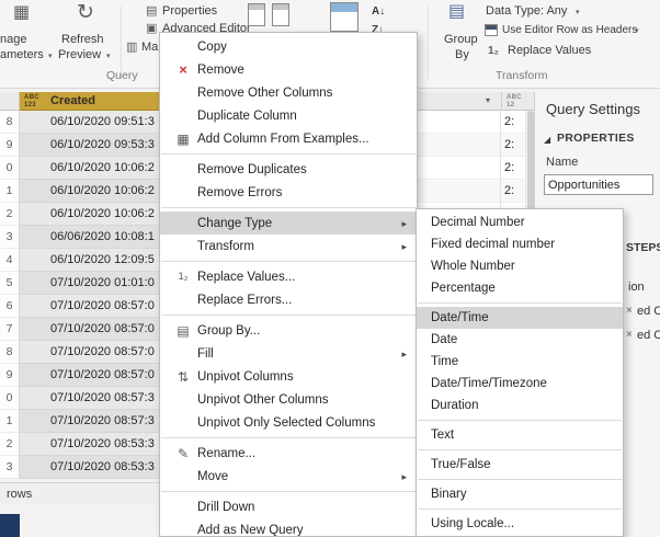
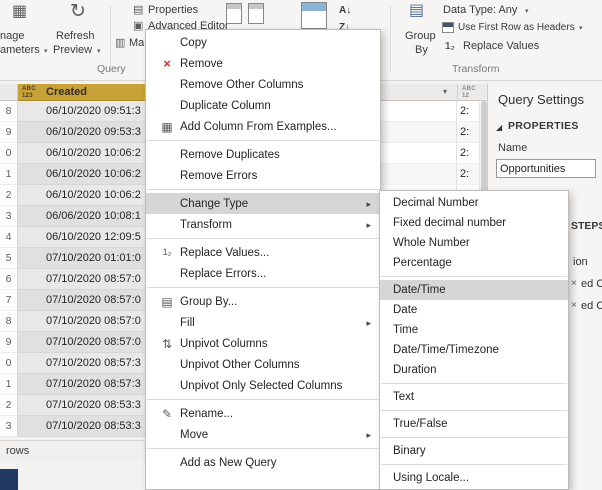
  ▦
  nage
  ameters
  ↻
  Refresh
  Preview
  ▤
  Properties
  ▣
  Advanced Editor
  ▥
  Query
  A↓
  Z↓
  ▤
  Group
  By
  Data Type: Any
- Use Editor Row as Headers
+ Use First Row as Headers
  1₂
  Replace Values
  Transform
  Created
  ▾
  8
  06/10/2020 09:51:3
  2:
  9
  06/10/2020 09:53:3
  2:
  0
  06/10/2020 10:06:2
  2:
  1
  06/10/2020 10:06:2
  2:
  2
  06/10/2020 10:06:2
  3
  06/06/2020 10:08:1
  4
  06/10/2020 12:09:5
  5
  07/10/2020 01:01:0
  6
  07/10/2020 08:57:0
  7
  07/10/2020 08:57:0
  8
  07/10/2020 08:57:0
  9
  07/10/2020 08:57:0
  0
  07/10/2020 08:57:3
  1
  07/10/2020 08:57:3
  2
  07/10/2020 08:53:3
  3
  07/10/2020 08:53:3
  rows
  Query Settings
  ◢
  PROPERTIES
  Name
  Opportunities
  STEP
  ion
  ×
  ×
  Copy
  ×
  Remove
  Remove Other Columns
  Duplicate Column
  ▦
  Add Column From Examples...
  Remove Duplicates
  Remove Errors
  Change Type
  ▸
  Transform
  ▸
  1₂
  Replace Values...
  Replace Errors...
  ▤
  Group By...
  Fill
  ▸
  ⇅
  Unpivot Columns
  Unpivot Other Columns
  Unpivot Only Selected Columns
  ✎
  Rename...
  Move
  ▸
- Drill Down
  Add as New Query
  Decimal Number
  Fixed decimal number
  Whole Number
  Percentage
  Date/Time
  Date
  Time
  Date/Time/Timezone
  Duration
  Text
  True/False
  Binary
  Using Locale...
